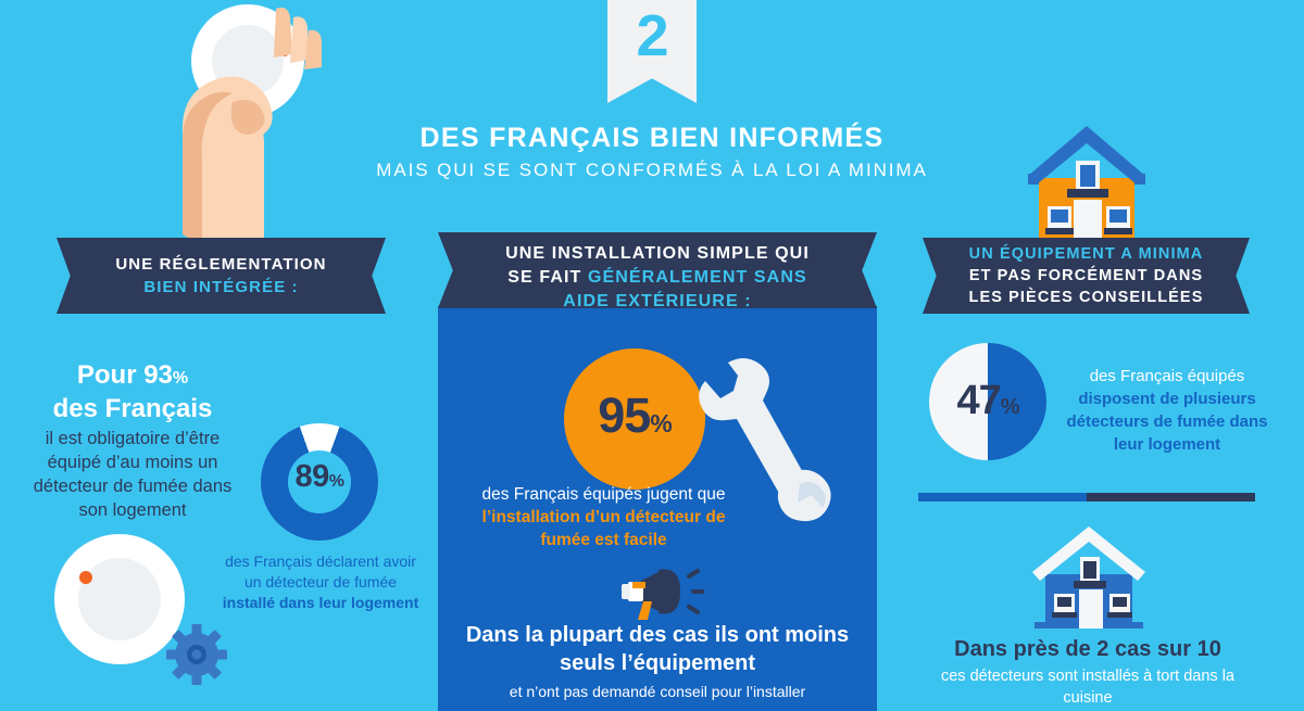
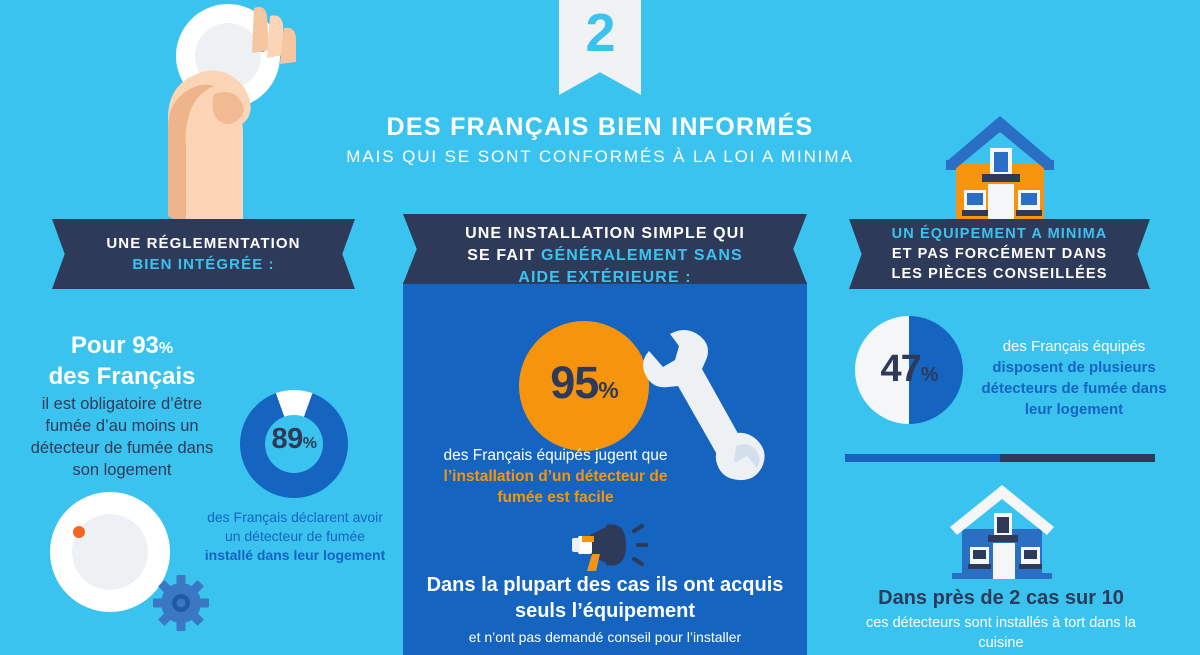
  2
  DES FRANÇAIS BIEN INFORMÉS
  MAIS QUI SE SONT CONFORMÉS À LA LOI A MINIMA
  UNE RÉGLEMENTATION
  BIEN INTÉGRÉE :
  Pour 93%
  des Français
- il est obligatoire d’être équipé d’au moins un détecteur de fumée dans son logement
+ il est obligatoire d’être fumée d’au moins un détecteur de fumée dans son logement
  89%
  des Français déclarent avoir un détecteur de fumée installé dans leur logement
  UNE INSTALLATION SIMPLE QUI
  SE FAIT GÉNÉRALEMENT SANS
  AIDE EXTÉRIEURE :
  95%
  des Français équipés jugent que l’installation d’un détecteur de fumée est facile
- Dans la plupart des cas ils ont moins seuls l’équipement
+ Dans la plupart des cas ils ont acquis seuls l’équipement
  et n’ont pas demandé conseil pour l’installer
  UN ÉQUIPEMENT A MINIMA
  ET PAS FORCÉMENT DANS
  LES PIÈCES CONSEILLÉES
  47%
  des Français équipés
  disposent de plusieurs détecteurs de fumée dans leur logement
  Dans près de 2 cas sur 10
  ces détecteurs sont installés à tort dans la cuisine
